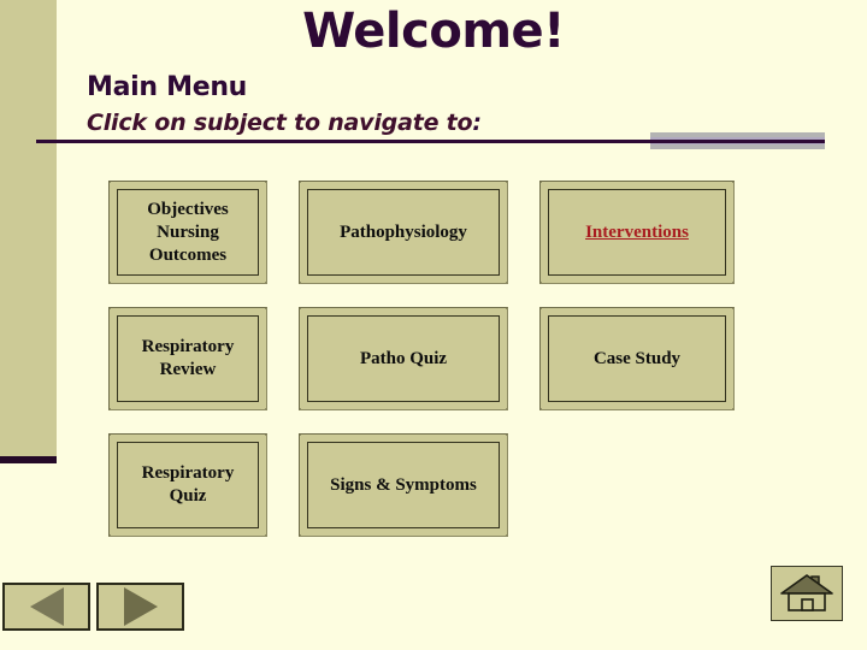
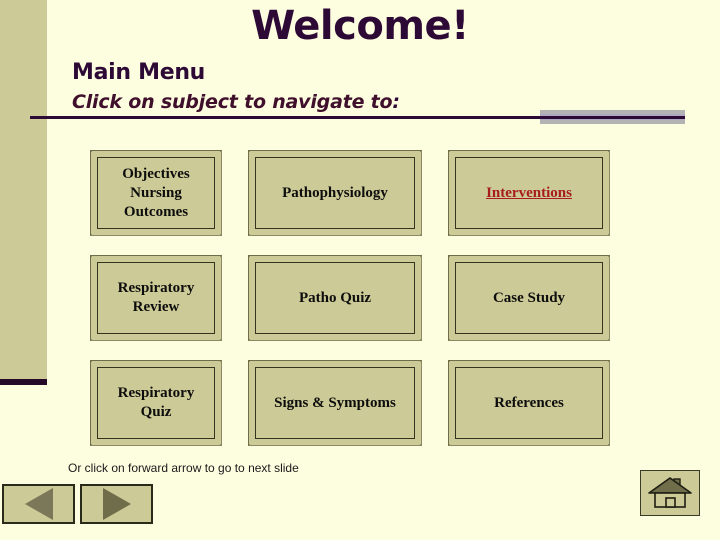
  Welcome!
  Main Menu
  Click on subject to navigate to:
  Objectives
  Nursing
  Outcomes
  Pathophysiology
  Interventions
  Respiratory
  Review
  Patho Quiz
  Case Study
  Respiratory
  Quiz
  Signs & Symptoms
+ References
+ Or click on forward arrow to go to next slide
